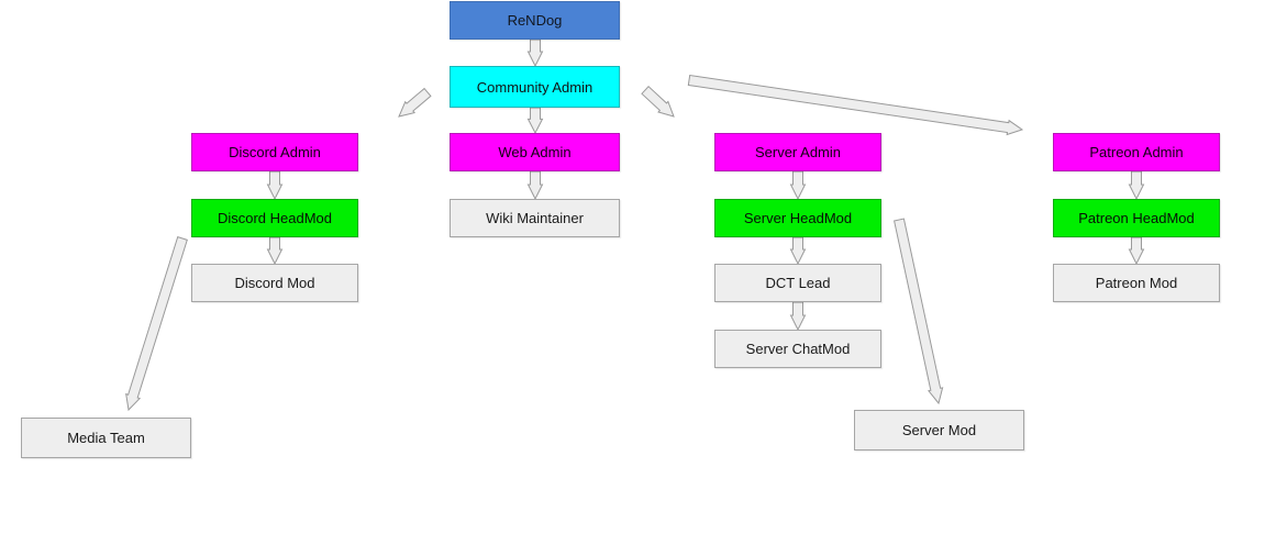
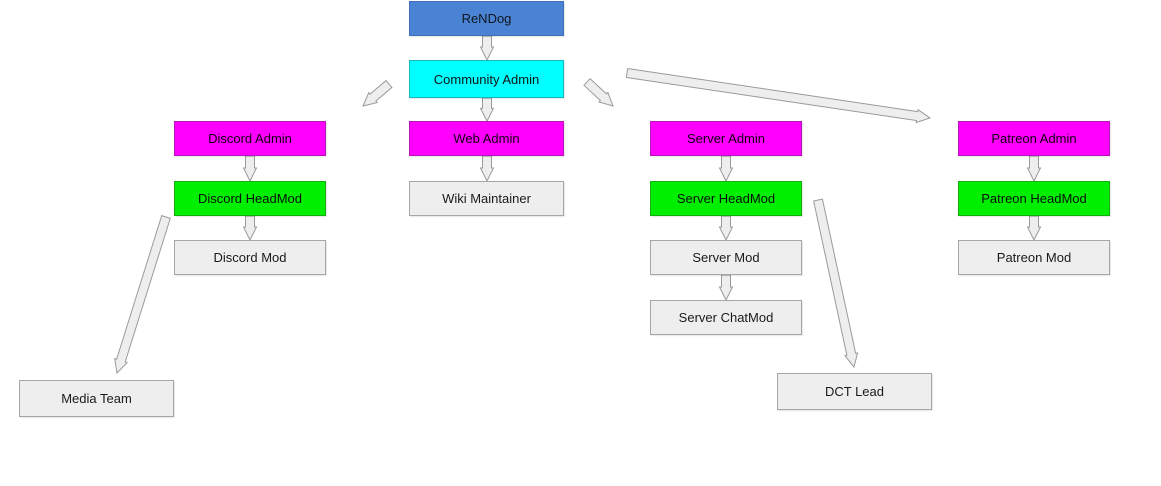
  ReNDog
  Community Admin
  Discord Admin
  Web Admin
  Server Admin
  Patreon Admin
  Discord HeadMod
  Wiki Maintainer
  Server HeadMod
  Patreon HeadMod
  Discord Mod
- DCT Lead
+ Server Mod
  Patreon Mod
  Server ChatMod
  Media Team
- Server Mod
+ DCT Lead
